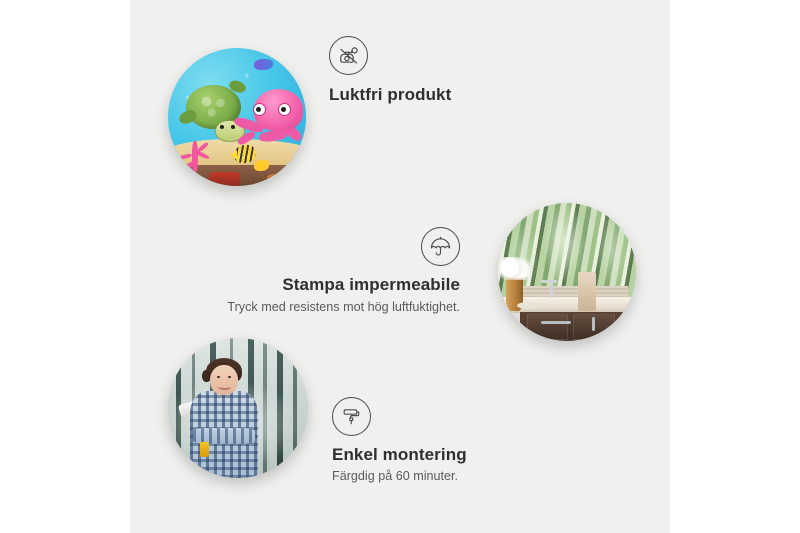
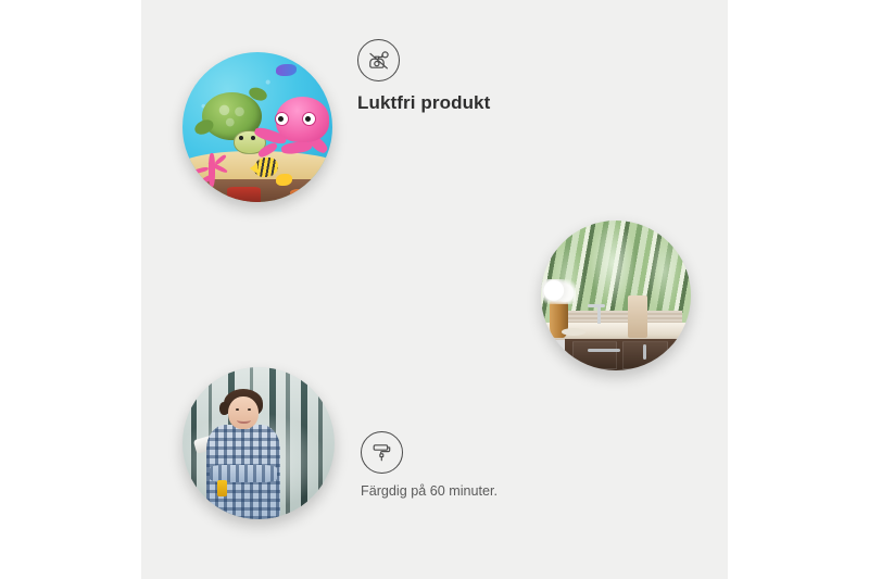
  Luktfri produkt
- Stampa impermeabile
- Tryck med resistens mot hög luftfuktighet.
- Enkel montering
  Färgdig på 60 minuter.
